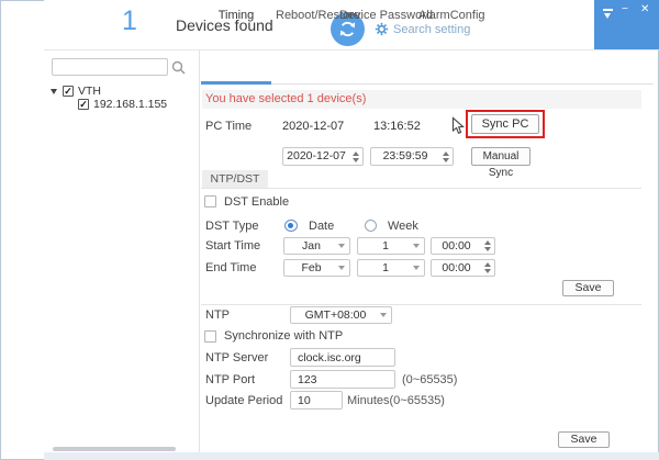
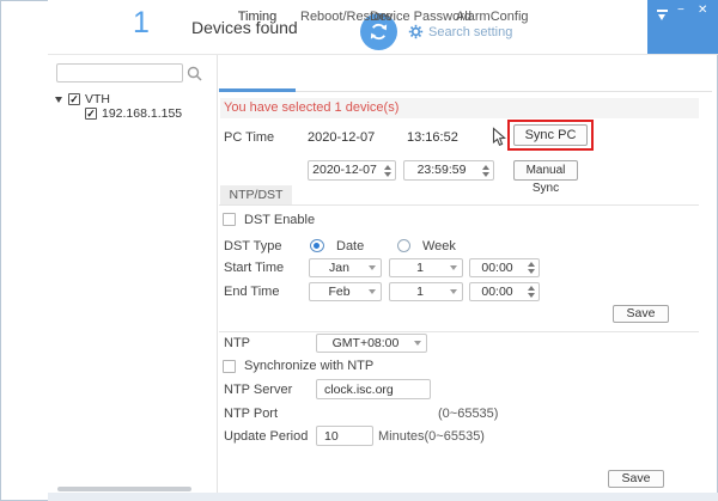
  1
  Devices found
  Search setting
  −
  ✕
  ✓
  VTH
  ✓
  192.168.1.155
  Timing
  Reboot/Restore
  Device Password
  AlarmConfig
  You have selected 1 device(s)
  PC Time
  2020-12-07
  13:16:52
  Sync PC
  2020-12-07
  23:59:59
  Manual Sync
  NTP/DST
  DST Enable
  DST Type
  Date
  Week
  Start Time
  Jan
  1
  00:00
  End Time
  Feb
  1
  00:00
  Save
  NTP
  GMT+08:00
  Synchronize with NTP
  NTP Server
  clock.isc.org
  NTP Port
- 123
  (0~65535)
  Update Period
  10
  Minutes(0~65535)
  Save
